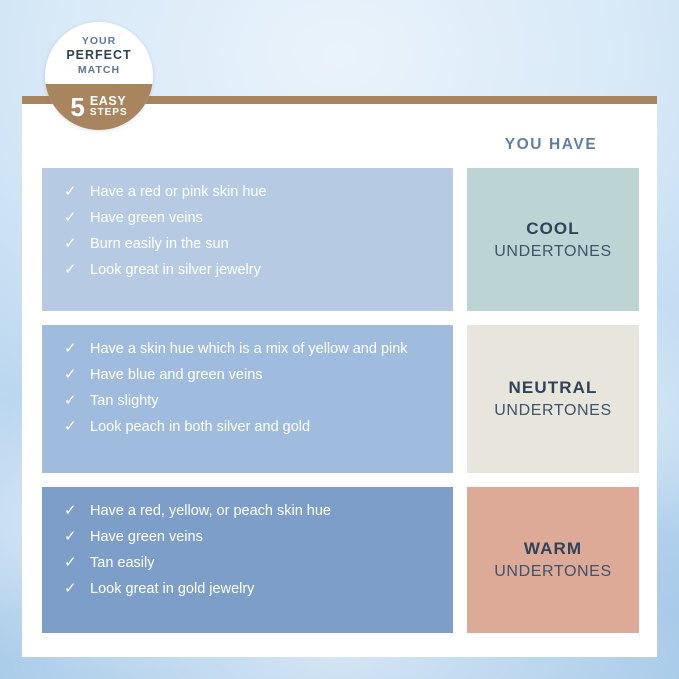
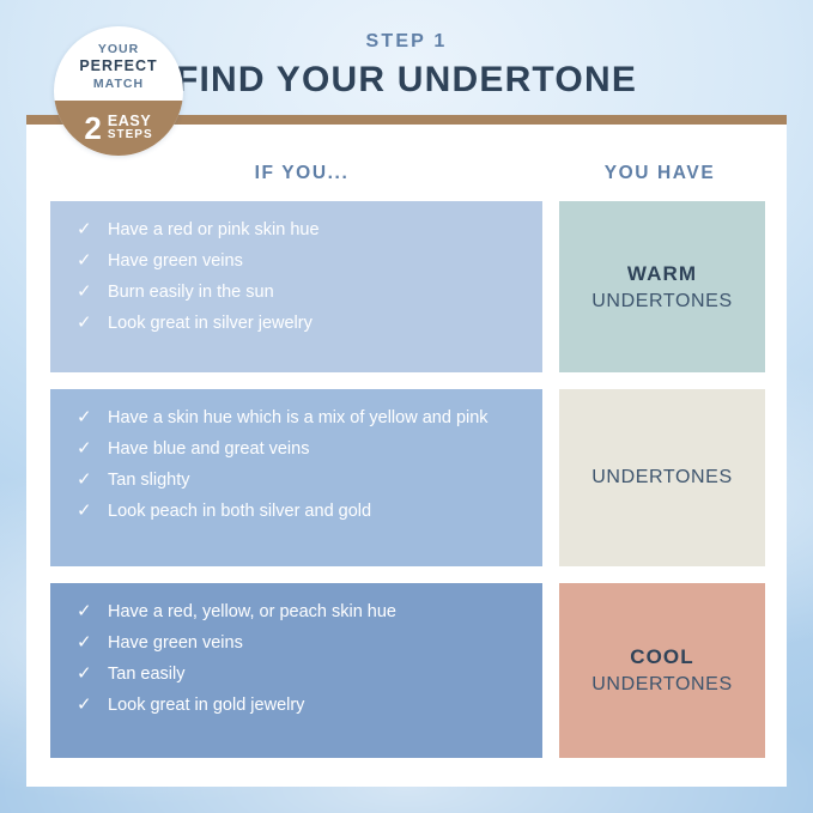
+ STEP 1
+ FIND YOUR UNDERTONE
  YOUR
  PERFECT
  MATCH
- 5
+ 2
  EASY
  STEPS
+ IF YOU...
  YOU HAVE
  ✓
  Have a red or pink skin hue
  ✓
  Have green veins
  ✓
  Burn easily in the sun
  ✓
  Look great in silver jewelry
- COOL
+ WARM
  UNDERTONES
  ✓
  Have a skin hue which is a mix of yellow and pink
  ✓
- Have blue and green veins
+ Have blue and great veins
  ✓
  Tan slighty
  ✓
  Look peach in both silver and gold
- NEUTRAL
  UNDERTONES
  ✓
  Have a red, yellow, or peach skin hue
  ✓
  Have green veins
  ✓
  Tan easily
  ✓
  Look great in gold jewelry
- WARM
+ COOL
  UNDERTONES
